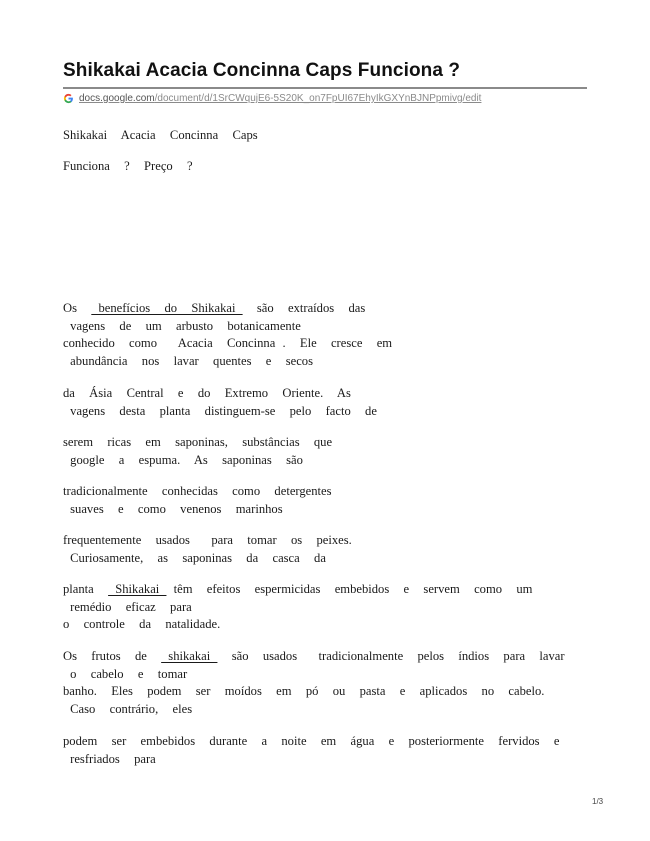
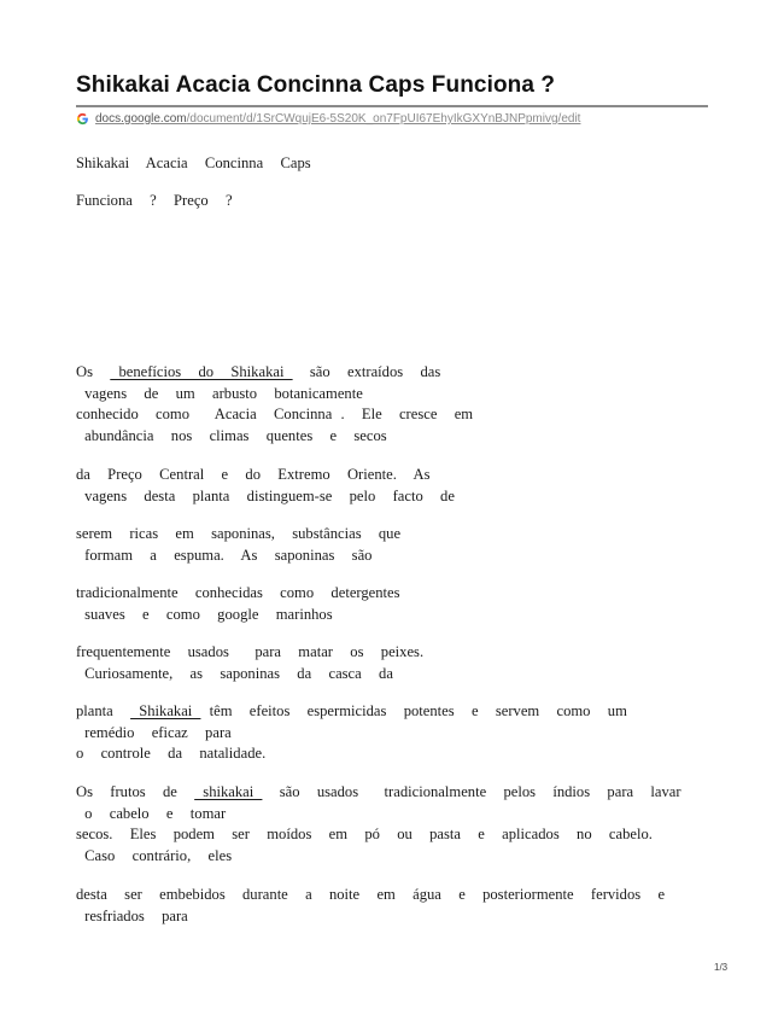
  Shikakai Acacia Concinna Caps Funciona ?
  docs.google.com/document/d/1SrCWqujE6-5S20K_on7FpUI67EhyIkGXYnBJNPpmivg/edit
  Shikakai Acacia Concinna Caps
  Funciona ? Preço ?
- Os benefícios do Shikakai são extraídos das vagens de um arbusto botanicamente conhecido como Acacia Concinna . Ele cresce em abundância nos lavar quentes e secos
+ Os benefícios do Shikakai são extraídos das vagens de um arbusto botanicamente conhecido como Acacia Concinna . Ele cresce em abundância nos climas quentes e secos
- da Ásia Central e do Extremo Oriente. As vagens desta planta distinguem-se pelo facto de
+ da Preço Central e do Extremo Oriente. As vagens desta planta distinguem-se pelo facto de
- serem ricas em saponinas, substâncias que google a espuma. As saponinas são
+ serem ricas em saponinas, substâncias que formam a espuma. As saponinas são
- tradicionalmente conhecidas como detergentes suaves e como venenos marinhos
+ tradicionalmente conhecidas como detergentes suaves e como google marinhos
- frequentemente usados para tomar os peixes. Curiosamente, as saponinas da casca da
+ frequentemente usados para matar os peixes. Curiosamente, as saponinas da casca da
- planta Shikakai têm efeitos espermicidas embebidos e servem como um remédio eficaz para o controle da natalidade.
+ planta Shikakai têm efeitos espermicidas potentes e servem como um remédio eficaz para o controle da natalidade.
- Os frutos de shikakai são usados tradicionalmente pelos índios para lavar o cabelo e tomar banho. Eles podem ser moídos em pó ou pasta e aplicados no cabelo. Caso contrário, eles
+ Os frutos de shikakai são usados tradicionalmente pelos índios para lavar o cabelo e tomar secos. Eles podem ser moídos em pó ou pasta e aplicados no cabelo. Caso contrário, eles
- podem ser embebidos durante a noite em água e posteriormente fervidos e resfriados para
+ desta ser embebidos durante a noite em água e posteriormente fervidos e resfriados para
  1/3
